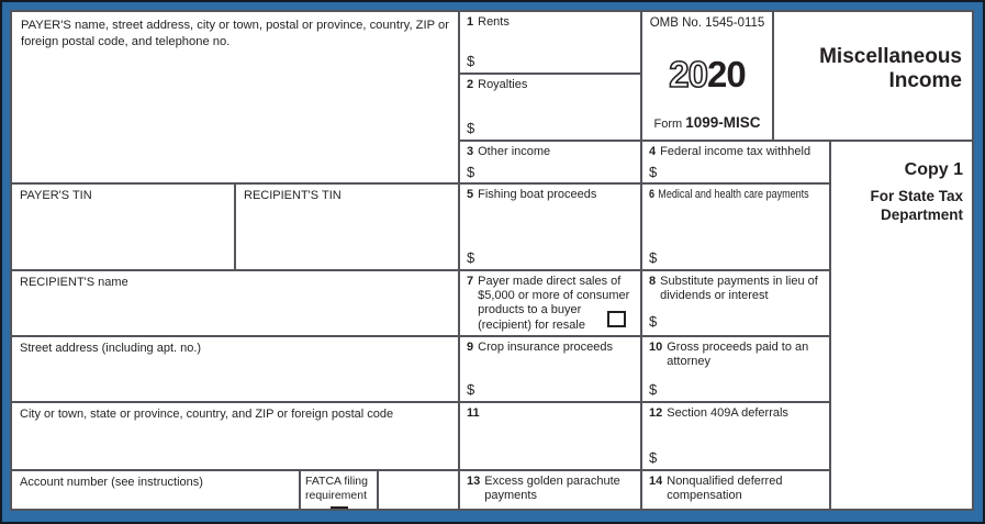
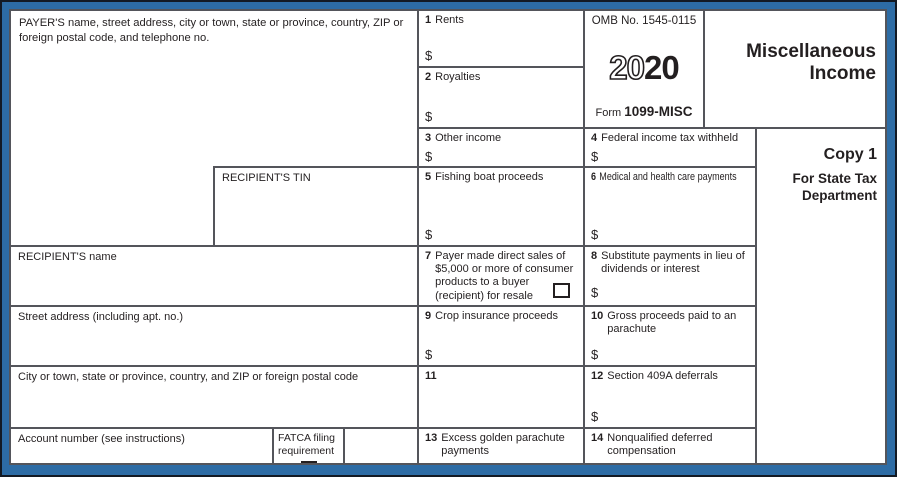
- PAYER'S name, street address, city or town, postal or province, country, ZIP or foreign postal code, and telephone no.
+ PAYER'S name, street address, city or town, state or province, country, ZIP or foreign postal code, and telephone no.
- PAYER'S TIN
  RECIPIENT'S TIN
  RECIPIENT'S name
  Street address (including apt. no.)
  City or town, state or province, country, and ZIP or foreign postal code
  Account number (see instructions)
  FATCA filing requirement
  1
  Rents
  $
  2
  Royalties
  $
  3
  Other income
  $
  5
  Fishing boat proceeds
  $
  7
  Payer made direct sales of $5,000 or more of consumer products to a buyer (recipient) for resale
  9
  Crop insurance proceeds
  $
  11
  13
  Excess golden parachute payments
  OMB No. 1545-0115
  2020
  Form 1099-MISC
  4
  Federal income tax withheld
  $
  6
  Medical and health care payments
  $
  8
  Substitute payments in lieu of dividends or interest
  $
  10
- Gross proceeds paid to an attorney
+ Gross proceeds paid to an parachute
  $
  12
  Section 409A deferrals
  $
  14
  Nonqualified deferred compensation
  Miscellaneous Income
  Copy 1
  For State Tax Department
